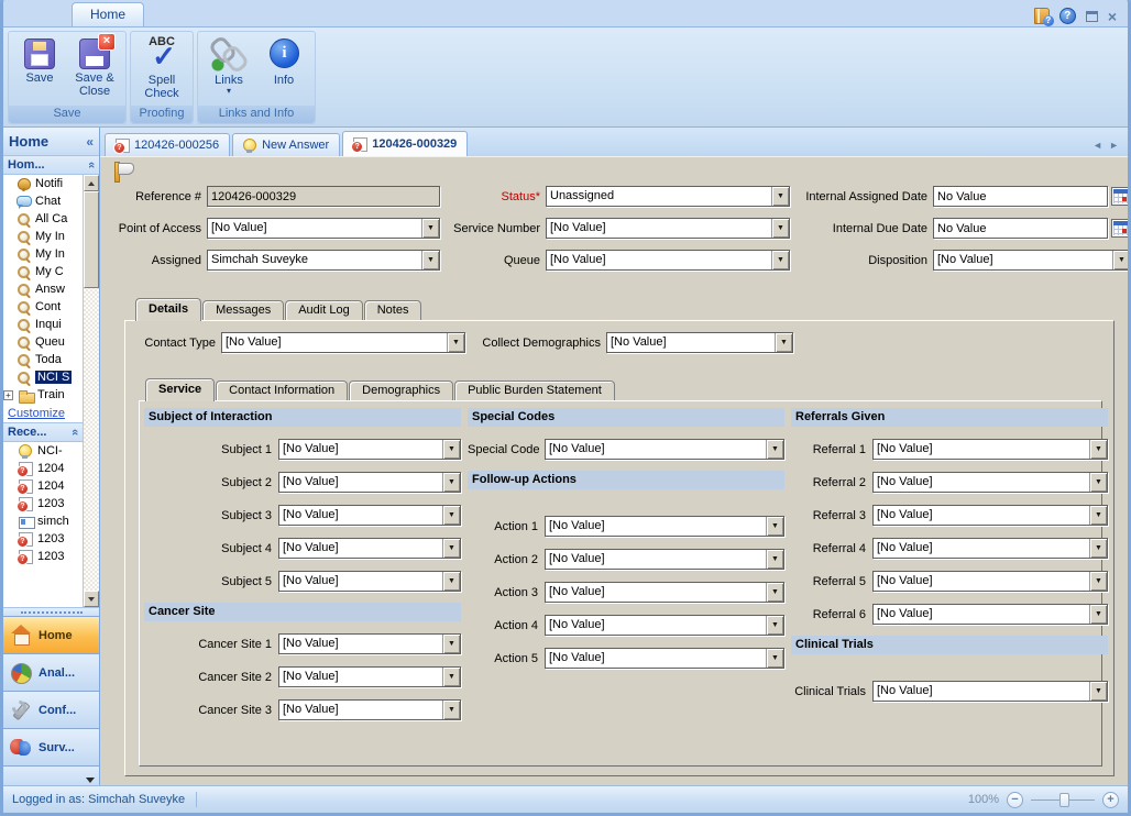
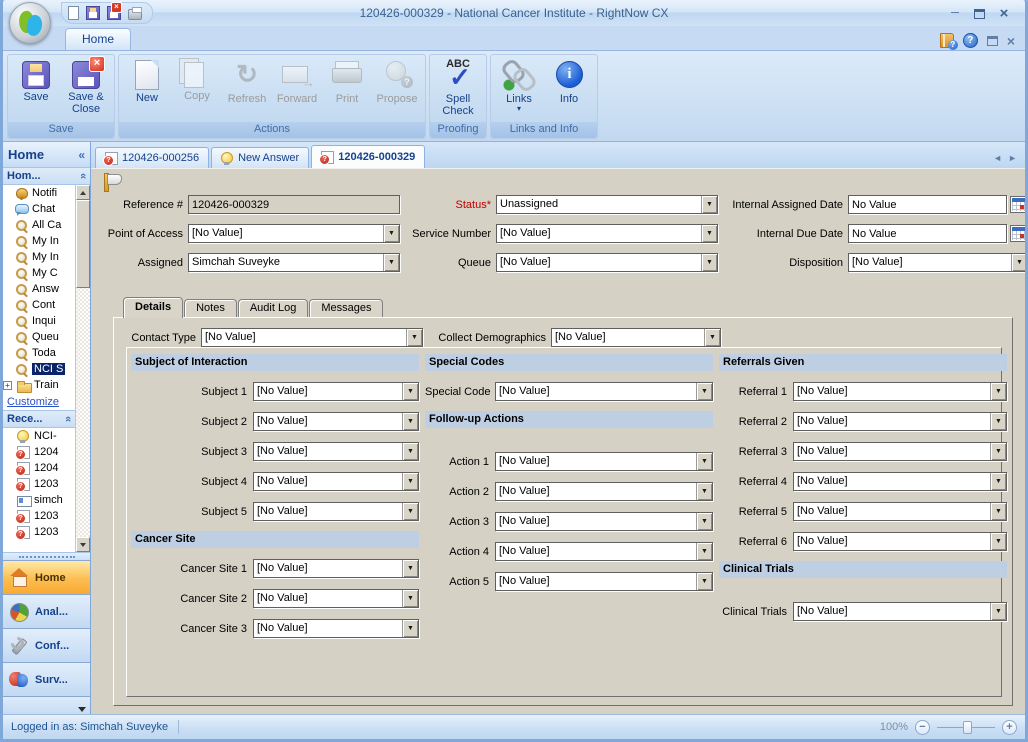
+ 120426-000329 - National Cancer Institute - RightNow CX
  Home
  Save
  Save & Close
  Save
+ New
+ Copy
+ Refresh
+ Forward
+ Print
+ Propose
+ Actions
  Spell Check
  Proofing
  Links
  ▾
  Info
  Links and Info
  Home
  «
  Hom...
  Notifi
  Chat
  All Ca
  My In
  My In
  My C
  Answ
  Cont
  Inqui
  Queu
  Toda
  NCI S
  +
  Train
  Customize
  Rece...
  NCI-
  1204
  1204
  1203
  simch
  1203
  1203
  Home
  Anal...
  Conf...
  Surv...
  120426-000256
  New Answer
  120426-000329
  ◄
  ►
  Reference #
  120426-000329
  Status*
  Unassigned
  Internal Assigned Date
  No Value
  Point of Access
  [No Value]
  Service Number
  [No Value]
  Internal Due Date
  No Value
  Assigned
  Simchah Suveyke
  Queue
  [No Value]
  Disposition
  [No Value]
  Details
- Messages
+ Notes
  Audit Log
- Notes
+ Messages
  Contact Type
  [No Value]
  Collect Demographics
  [No Value]
- Service
- Contact Information
- Demographics
- Public Burden Statement
  Subject of Interaction
  Subject 1
  [No Value]
  Subject 2
  [No Value]
  Subject 3
  [No Value]
  Subject 4
  [No Value]
  Subject 5
  [No Value]
  Cancer Site
  Cancer Site 1
  [No Value]
  Cancer Site 2
  [No Value]
  Cancer Site 3
  [No Value]
  Special Codes
  Special Code
  [No Value]
  Follow-up Actions
  Action 1
  [No Value]
  Action 2
  [No Value]
  Action 3
  [No Value]
  Action 4
  [No Value]
  Action 5
  [No Value]
  Referrals Given
  Referral 1
  [No Value]
  Referral 2
  [No Value]
  Referral 3
  [No Value]
  Referral 4
  [No Value]
  Referral 5
  [No Value]
  Referral 6
  [No Value]
  Clinical Trials
  Clinical Trials
  [No Value]
  Logged in as: Simchah Suveyke
  100%
  −
  +
